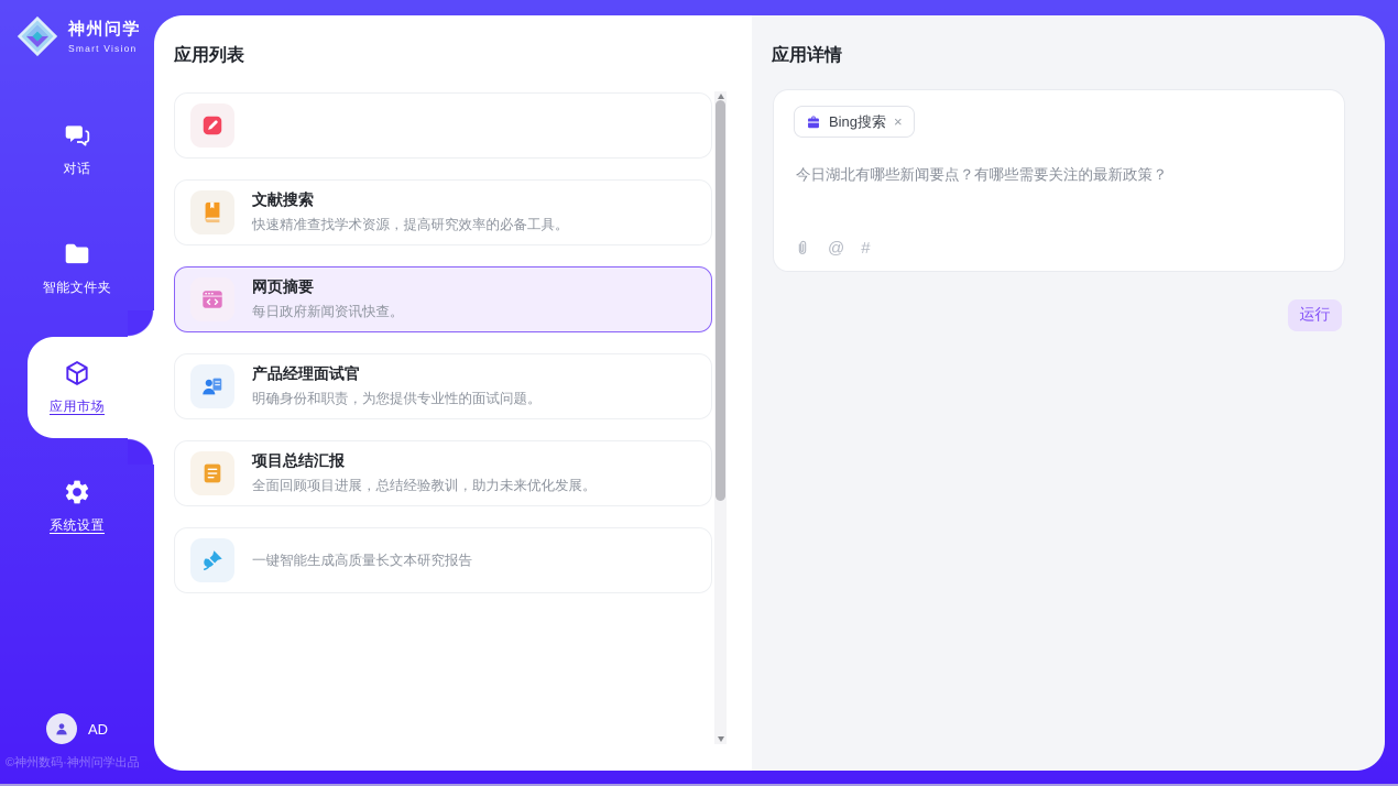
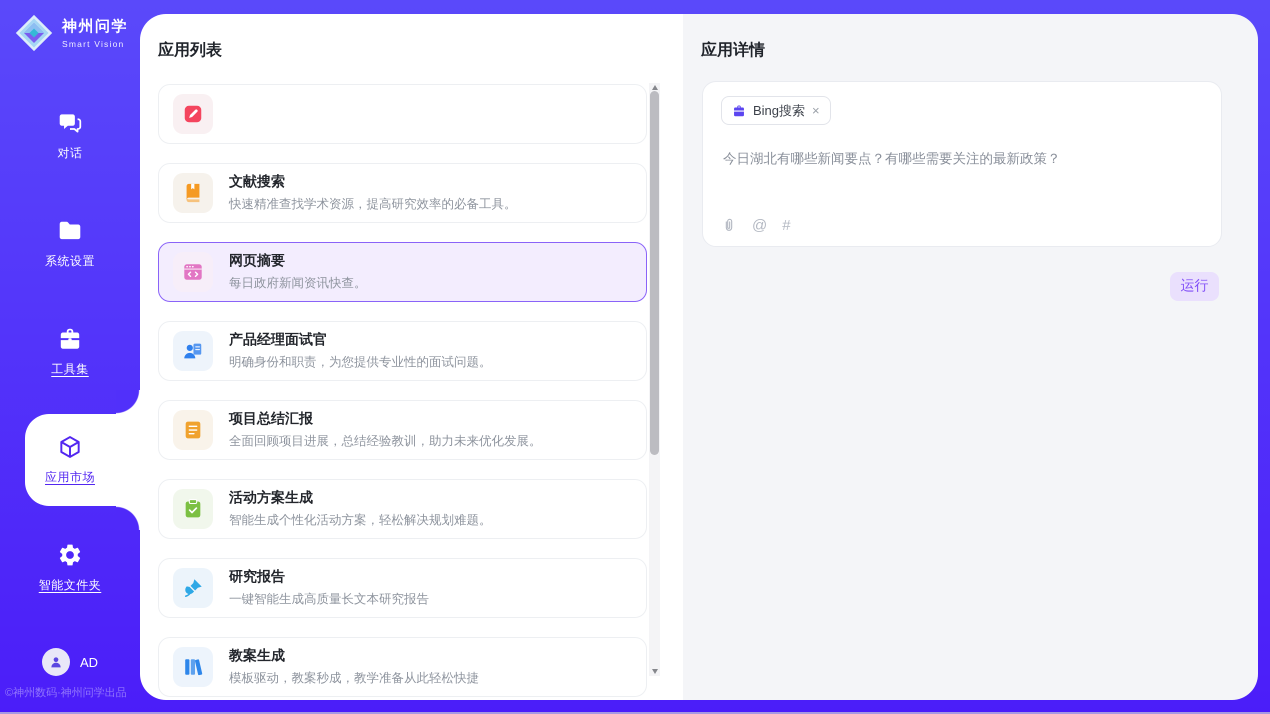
  神州问学
  Smart Vision
  对话
- 智能文件夹
+ 系统设置
+ 工具集
  应用市场
- 系统设置
+ 智能文件夹
  AD
  ©神州数码·神州问学出品
  应用列表
  文献搜索
  快速精准查找学术资源，提高研究效率的必备工具。
  网页摘要
  每日政府新闻资讯快查。
  产品经理面试官
  明确身份和职责，为您提供专业性的面试问题。
  项目总结汇报
  全面回顾项目进展，总结经验教训，助力未来优化发展。
+ 活动方案生成
+ 智能生成个性化活动方案，轻松解决规划难题。
+ 研究报告
  一键智能生成高质量长文本研究报告
+ 教案生成
+ 模板驱动，教案秒成，教学准备从此轻松快捷
  应用详情
  Bing搜索
  ×
  今日湖北有哪些新闻要点？有哪些需要关注的最新政策？
  @
  #
  运行
